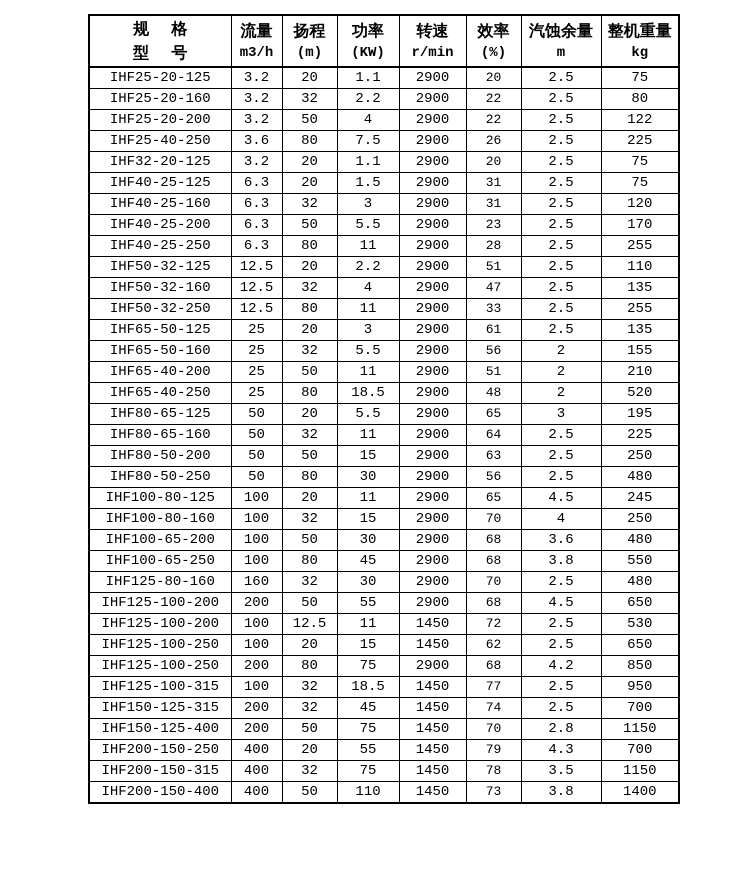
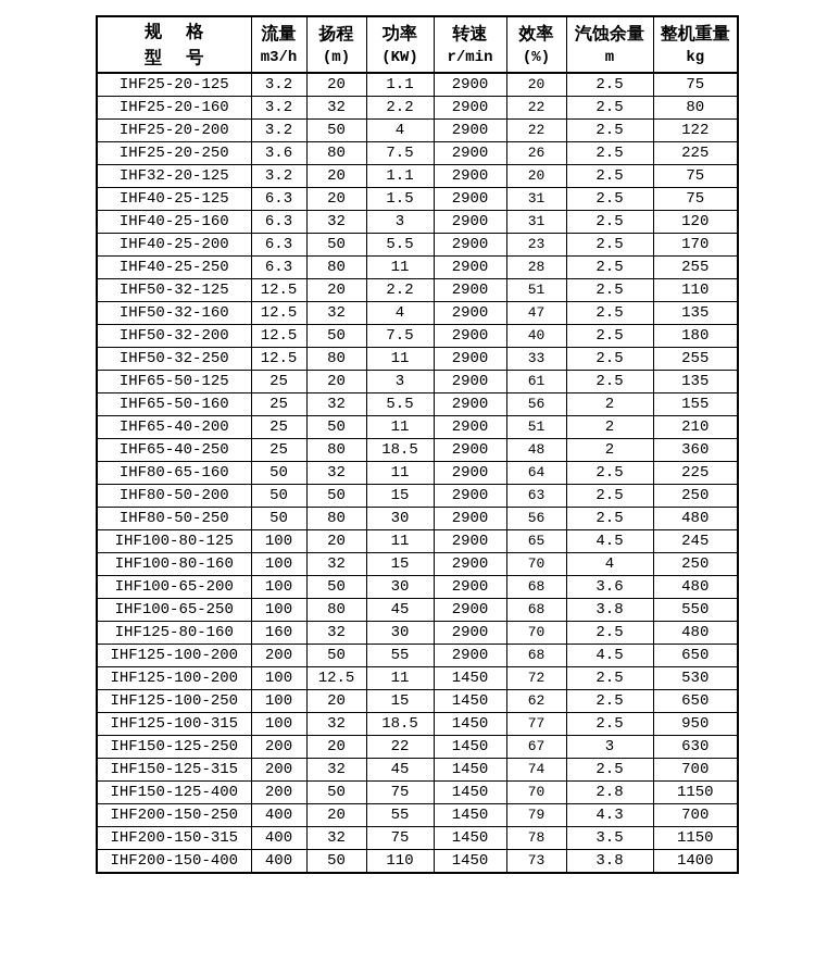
  规 格 型 号	流量 m3/h	扬程 (m)	功率 (KW)	转速 r/min	效率 (%)	汽蚀余量 m	整机重量 kg
  IHF25-20-125	3.2	20	1.1	2900	20	2.5	75
  IHF25-20-160	3.2	32	2.2	2900	22	2.5	80
  IHF25-20-200	3.2	50	4	2900	22	2.5	122
- IHF25-40-250	3.6	80	7.5	2900	26	2.5	225
+ IHF25-20-250	3.6	80	7.5	2900	26	2.5	225
  IHF32-20-125	3.2	20	1.1	2900	20	2.5	75
  IHF40-25-125	6.3	20	1.5	2900	31	2.5	75
  IHF40-25-160	6.3	32	3	2900	31	2.5	120
  IHF40-25-200	6.3	50	5.5	2900	23	2.5	170
  IHF40-25-250	6.3	80	11	2900	28	2.5	255
  IHF50-32-125	12.5	20	2.2	2900	51	2.5	110
  IHF50-32-160	12.5	32	4	2900	47	2.5	135
+ IHF50-32-200	12.5	50	7.5	2900	40	2.5	180
  IHF50-32-250	12.5	80	11	2900	33	2.5	255
  IHF65-50-125	25	20	3	2900	61	2.5	135
  IHF65-50-160	25	32	5.5	2900	56	2	155
  IHF65-40-200	25	50	11	2900	51	2	210
- IHF65-40-250	25	80	18.5	2900	48	2	520
+ IHF65-40-250	25	80	18.5	2900	48	2	360
- IHF80-65-125	50	20	5.5	2900	65	3	195
  IHF80-65-160	50	32	11	2900	64	2.5	225
  IHF80-50-200	50	50	15	2900	63	2.5	250
  IHF80-50-250	50	80	30	2900	56	2.5	480
  IHF100-80-125	100	20	11	2900	65	4.5	245
  IHF100-80-160	100	32	15	2900	70	4	250
  IHF100-65-200	100	50	30	2900	68	3.6	480
  IHF100-65-250	100	80	45	2900	68	3.8	550
  IHF125-80-160	160	32	30	2900	70	2.5	480
  IHF125-100-200	200	50	55	2900	68	4.5	650
  IHF125-100-200	100	12.5	11	1450	72	2.5	530
  IHF125-100-250	100	20	15	1450	62	2.5	650
- IHF125-100-250	200	80	75	2900	68	4.2	850
  IHF125-100-315	100	32	18.5	1450	77	2.5	950
+ IHF150-125-250	200	20	22	1450	67	3	630
  IHF150-125-315	200	32	45	1450	74	2.5	700
  IHF150-125-400	200	50	75	1450	70	2.8	1150
  IHF200-150-250	400	20	55	1450	79	4.3	700
  IHF200-150-315	400	32	75	1450	78	3.5	1150
  IHF200-150-400	400	50	110	1450	73	3.8	1400
